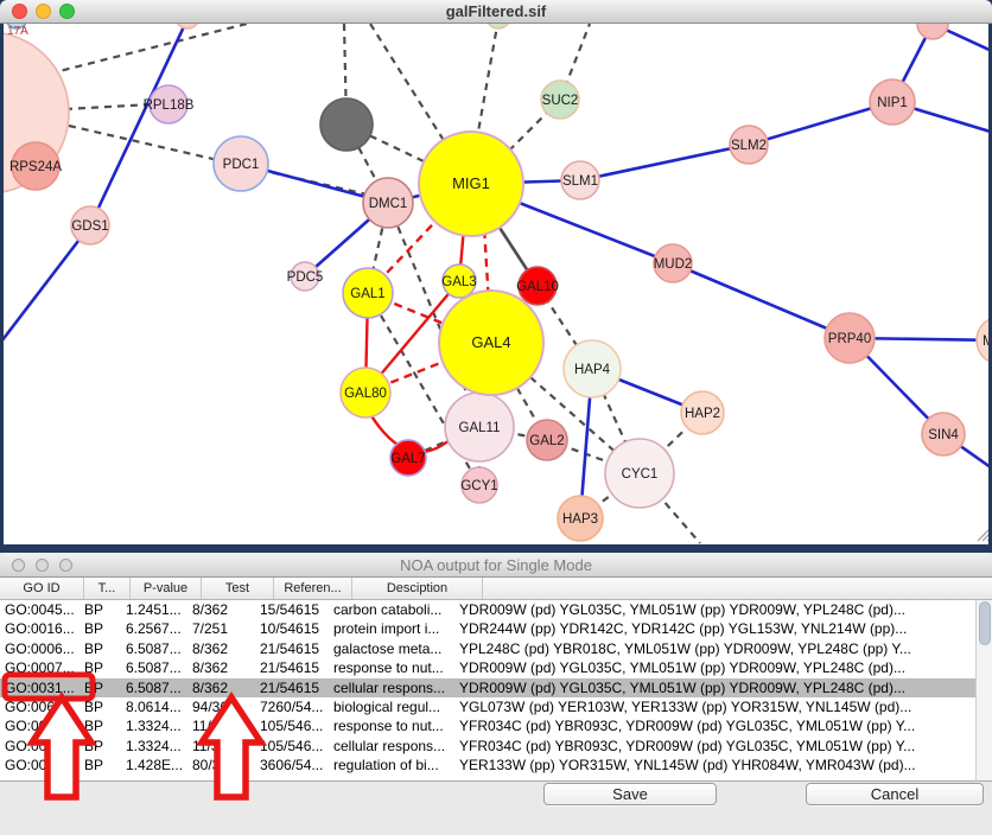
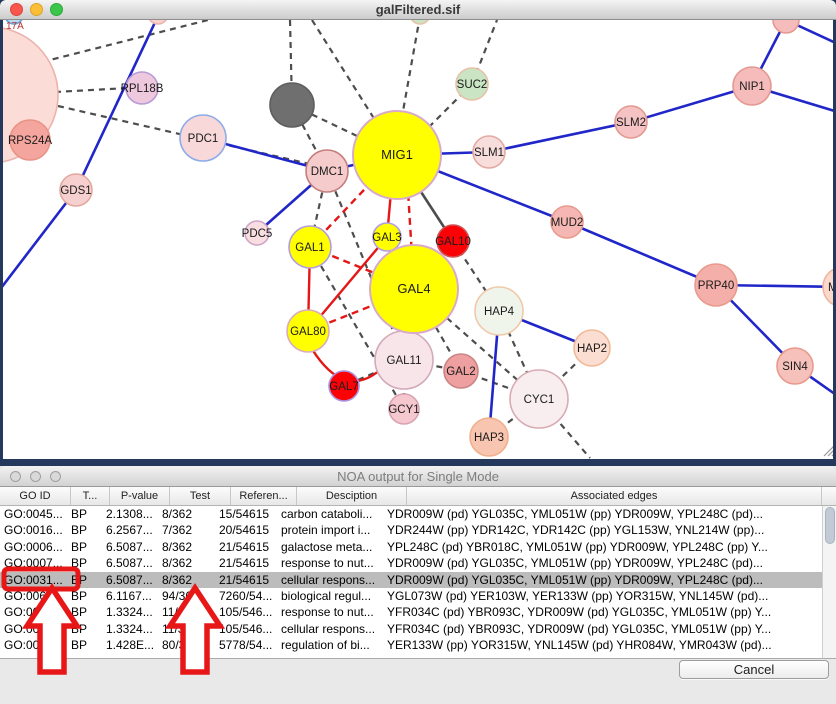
  galFiltered.sif
  RPL18B
  RPS24A
  GDS1
  PDC1
  DMC1
  SUC2
  SLM1
  SLM2
  NIP1
  MUD2
  PRP40
  SIN4
  PDC5
  GAL1
  GAL3
  GAL10
  MIG1
  GAL80
  HAP4
  GAL7
  GCY1
  GAL11
  GAL2
  GAL4
  CYC1
  HAP2
  HAP3
  17A
  NOA output for Single Mode
  GO ID
  T...
  P-value
  Test
  Referen...
  Desciption
+ Associated edges
  GO:0045...
  BP
- 1.2451...
+ 2.1308...
  8/362
  15/54615
  carbon cataboli...
  YDR009W (pd) YGL035C, YML051W (pp) YDR009W, YPL248C (pd)...
  GO:0016...
  BP
  6.2567...
- 7/251
+ 7/362
- 10/54615
+ 20/54615
  protein import i...
  YDR244W (pp) YDR142C, YDR142C (pp) YGL153W, YNL214W (pp)...
  GO:0006...
  BP
  6.5087...
  8/362
  21/54615
  galactose meta...
  YPL248C (pd) YBR018C, YML051W (pp) YDR009W, YPL248C (pp) Y...
  GO:0007...
  BP
  6.5087...
  8/362
  21/54615
  response to nut...
  YDR009W (pd) YGL035C, YML051W (pp) YDR009W, YPL248C (pd)...
  GO:0031...
  BP
  6.5087...
  8/362
  21/54615
  cellular respons...
  YDR009W (pd) YGL035C, YML051W (pp) YDR009W, YPL248C (pd)...
  GO:006.
  BP
- 8.0614...
+ 6.1167...
  7260/54...
  biological regul...
  YGL073W (pd) YER103W, YER133W (pp) YOR315W, YNL145W (pd)...
  BP
  1.3324...
  105/546...
  response to nut...
  YFR034C (pd) YBR093C, YDR009W (pd) YGL035C, YML051W (pp) Y...
  1.3324...
  05/546...
  cellular respons...
  YFR034C (pd) YBR093C, YDR009W (pd) YGL035C, YML051W (pp) Y...
  BP
  1.428E...
- 3606/54...
+ 5778/54...
  regulation of bi...
  YER133W (pp) YOR315W, YNL145W (pd) YHR084W, YMR043W (pd)...
- Save
  Cancel
